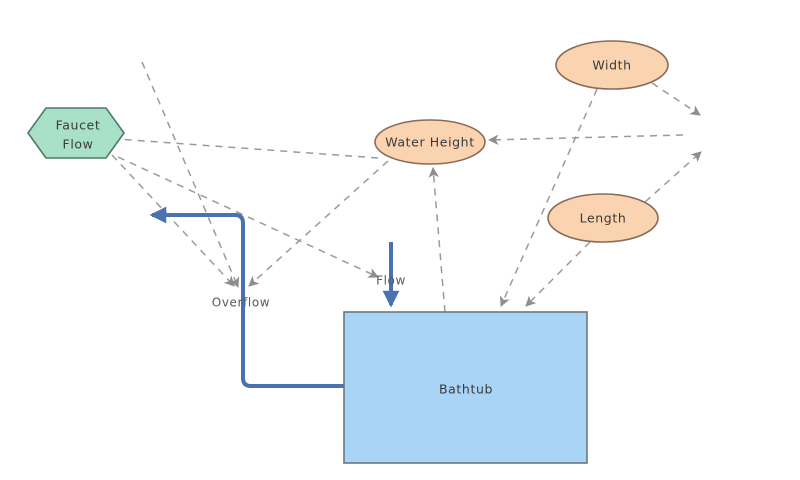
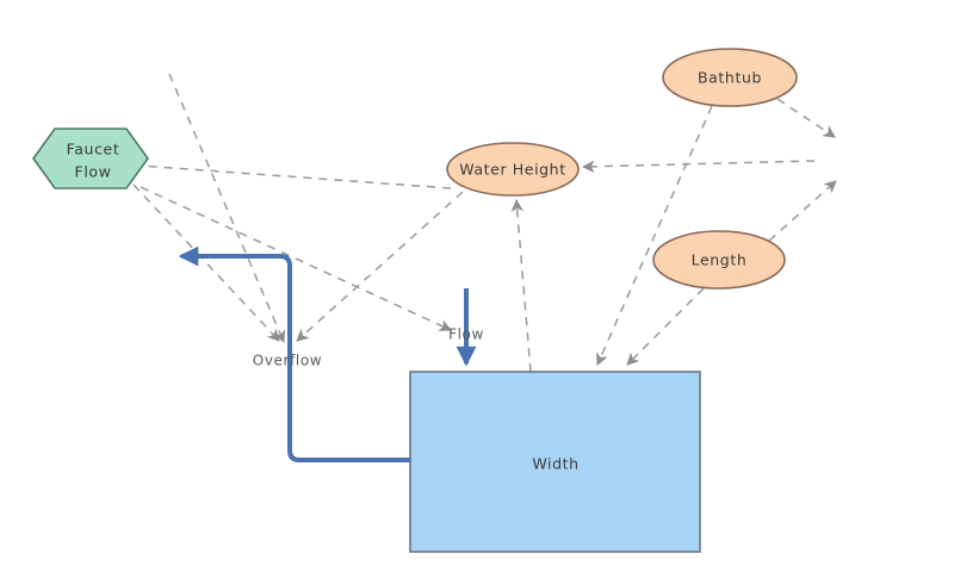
  Faucet
  Flow
  Water Height
- Width
+ Bathtub
  Length
- Bathtub
+ Width
  Overflow
  Flow
